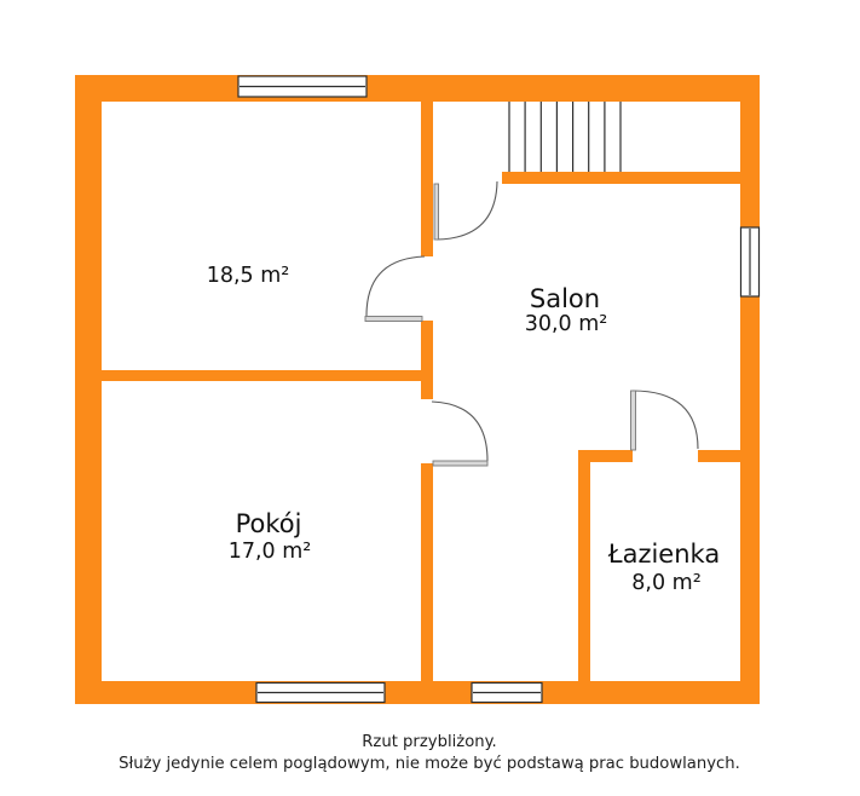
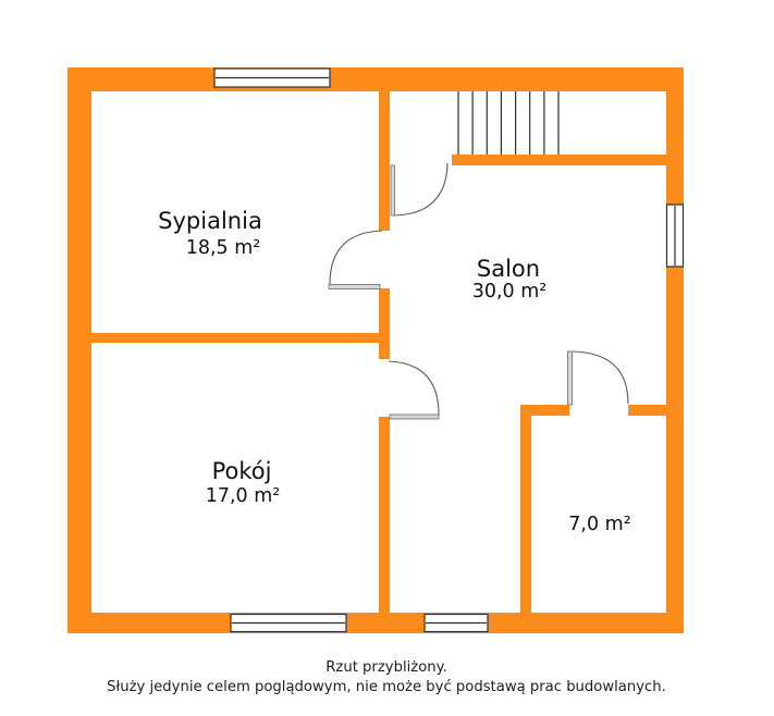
+ Sypialnia
  18,5 m²
  Salon
  30,0 m²
  Pokój
  17,0 m²
- Łazienka
- 8,0 m²
+ 7,0 m²
  Rzut przybliżony.
  Służy jedynie celem poglądowym, nie może być podstawą prac budowlanych.
